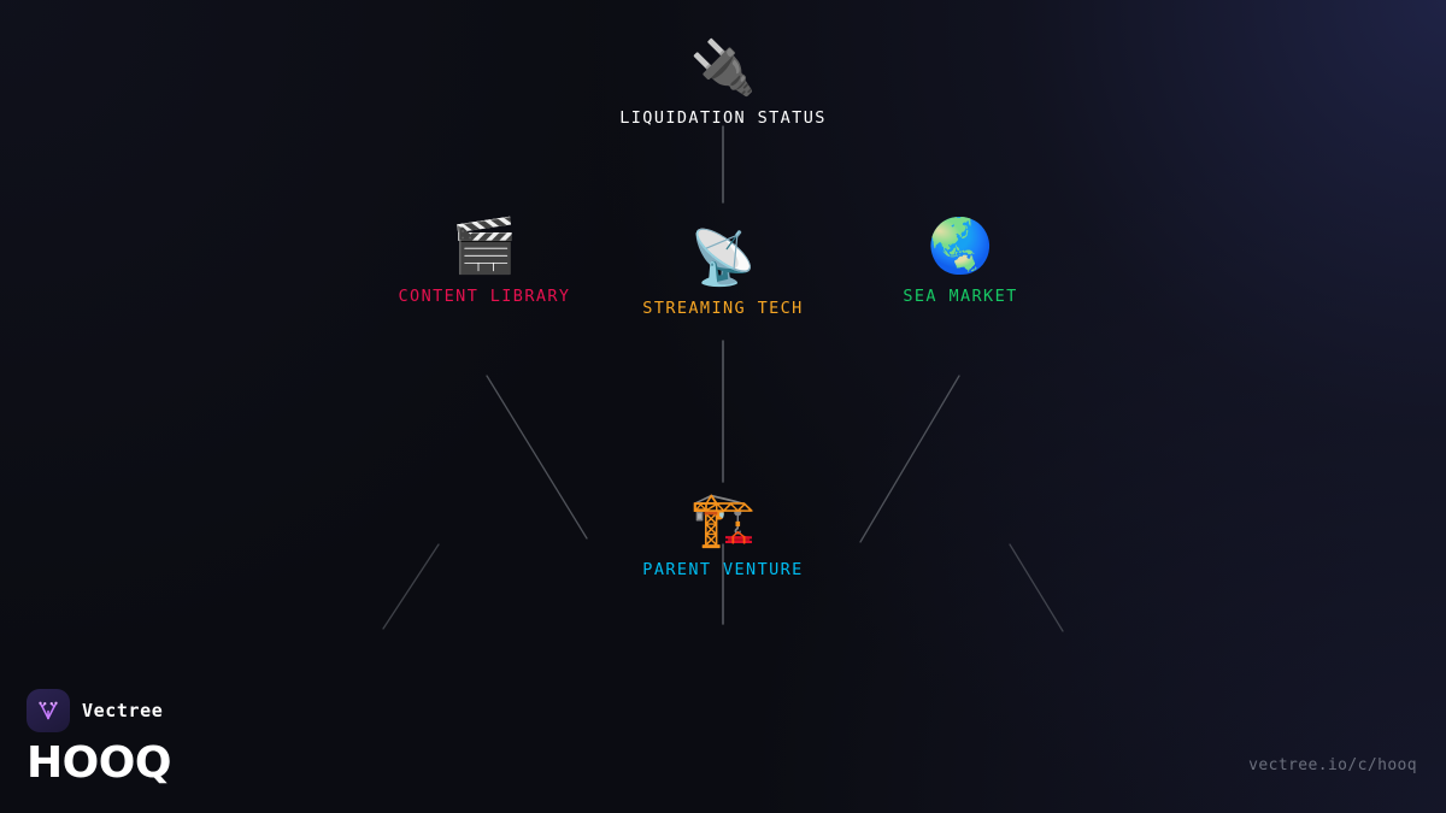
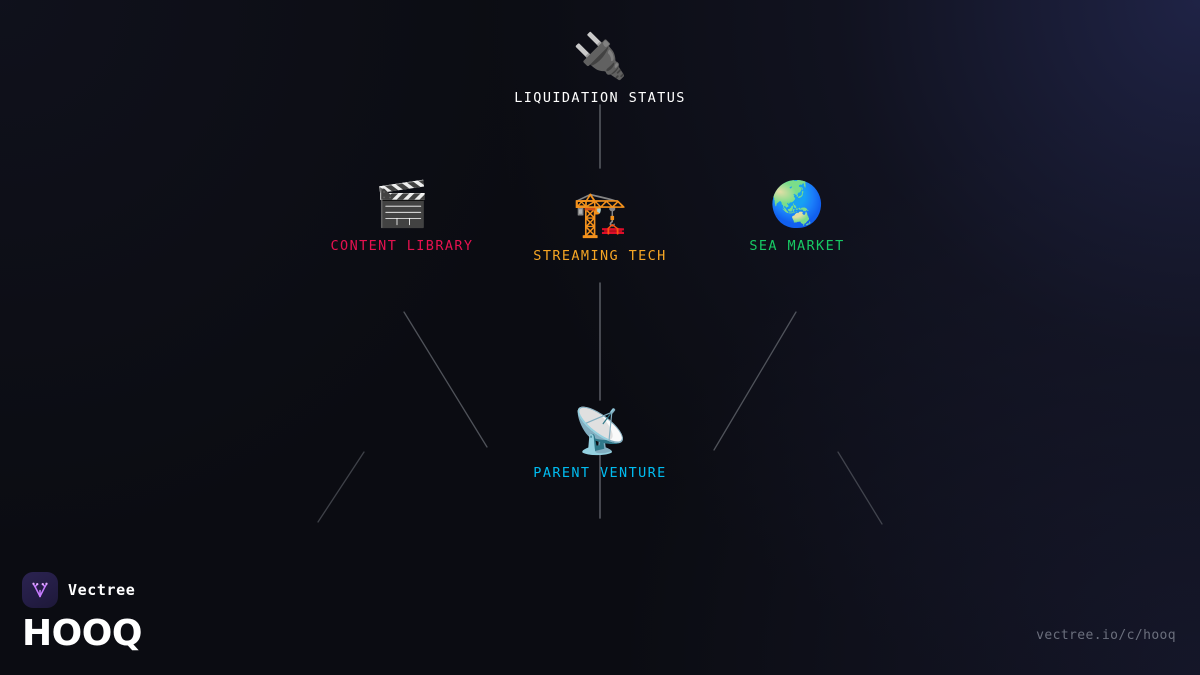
  🔌
  LIQUIDATION STATUS
  🎬
  CONTENT LIBRARY
- 📡
+ 🏗️
  STREAMING TECH
  🌏
  SEA MARKET
- 🏗️
+ 📡
  PARENT VENTURE
  Vectree
  HOOQ
  vectree.io/c/hooq
